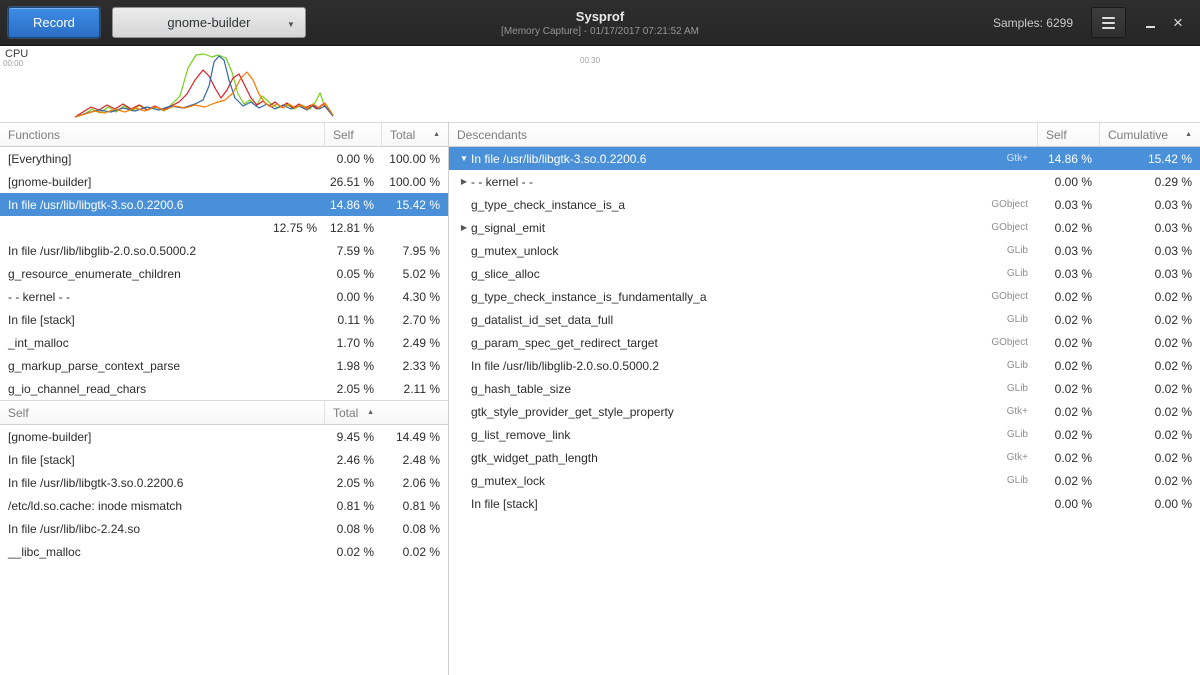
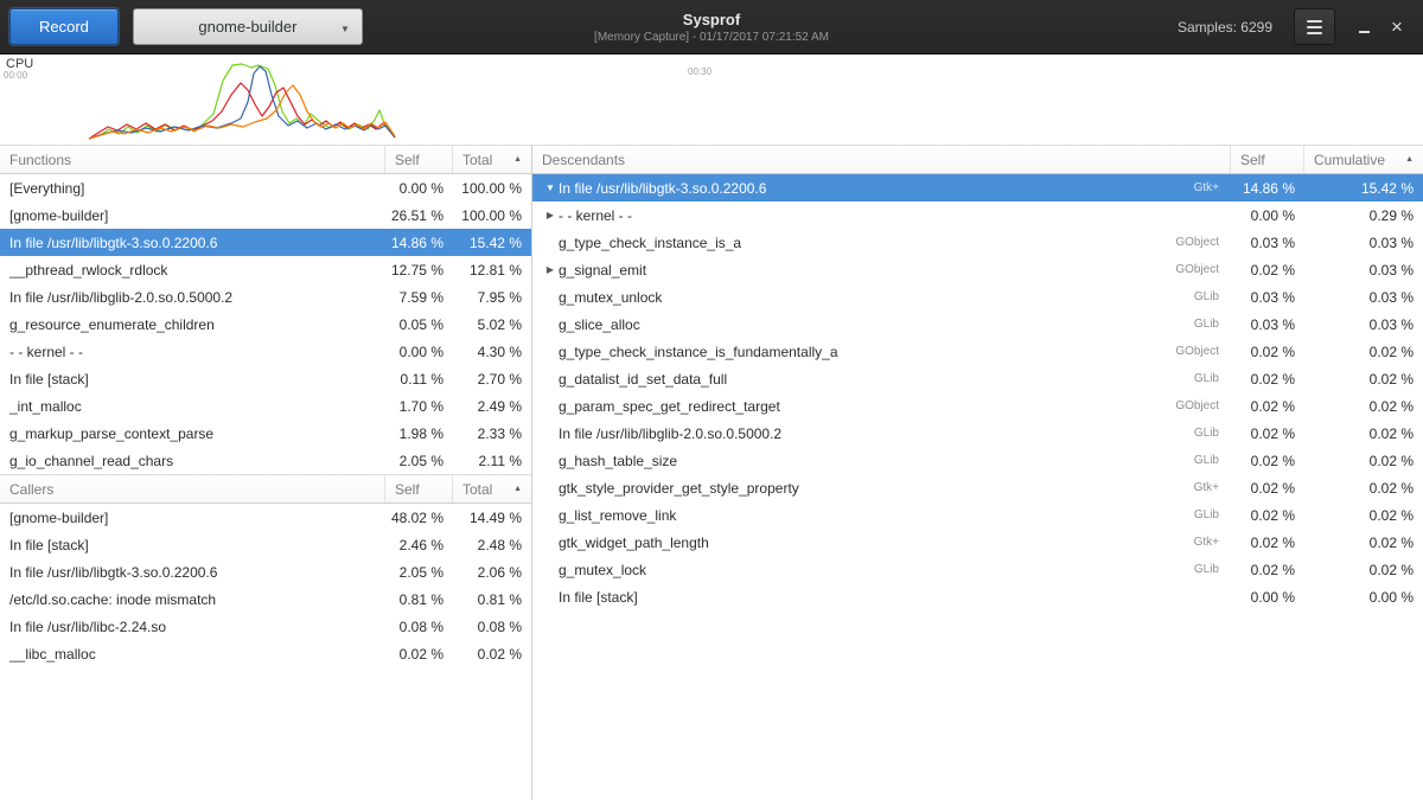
  Record
  gnome-builder
  ▼
  Sysprof
  [Memory Capture] - 01/17/2017 07:21:52 AM
  Samples: 6299
  ×
  CPU
  00:00
  00:30
  Functions
  Self
  Total
  [Everything]
  0.00 %
  100.00 %
  [gnome-builder]
  26.51 %
  100.00 %
  In file /usr/lib/libgtk-3.so.0.2200.6
  14.86 %
  15.42 %
+ __pthread_rwlock_rdlock
  12.75 %
  12.81 %
  In file /usr/lib/libglib-2.0.so.0.5000.2
  7.59 %
  7.95 %
  g_resource_enumerate_children
  0.05 %
  5.02 %
  - - kernel - -
  0.00 %
  4.30 %
  In file [stack]
  0.11 %
  2.70 %
  _int_malloc
  1.70 %
  2.49 %
  g_markup_parse_context_parse
  1.98 %
  2.33 %
  g_io_channel_read_chars
  2.05 %
  2.11 %
+ Callers
  Self
  Total
  [gnome-builder]
- 9.45 %
+ 48.02 %
  14.49 %
  In file [stack]
  2.46 %
  2.48 %
  In file /usr/lib/libgtk-3.so.0.2200.6
  2.05 %
  2.06 %
  /etc/ld.so.cache: inode mismatch
  0.81 %
  0.81 %
  In file /usr/lib/libc-2.24.so
  0.08 %
  0.08 %
  __libc_malloc
  0.02 %
  0.02 %
  Descendants
  Self
  Cumulative
  ▼
  In file /usr/lib/libgtk-3.so.0.2200.6
  Gtk+
  14.86 %
  15.42 %
  ▶
  - - kernel - -
  0.00 %
  0.29 %
  g_type_check_instance_is_a
  GObject
  0.03 %
  0.03 %
  ▶
  g_signal_emit
  GObject
  0.02 %
  0.03 %
  g_mutex_unlock
  GLib
  0.03 %
  0.03 %
  g_slice_alloc
  GLib
  0.03 %
  0.03 %
  g_type_check_instance_is_fundamentally_a
  GObject
  0.02 %
  0.02 %
  g_datalist_id_set_data_full
  GLib
  0.02 %
  0.02 %
  g_param_spec_get_redirect_target
  GObject
  0.02 %
  0.02 %
  In file /usr/lib/libglib-2.0.so.0.5000.2
  GLib
  0.02 %
  0.02 %
  g_hash_table_size
  GLib
  0.02 %
  0.02 %
  gtk_style_provider_get_style_property
  Gtk+
  0.02 %
  0.02 %
  g_list_remove_link
  GLib
  0.02 %
  0.02 %
  gtk_widget_path_length
  Gtk+
  0.02 %
  0.02 %
  g_mutex_lock
  GLib
  0.02 %
  0.02 %
  In file [stack]
  0.00 %
  0.00 %
